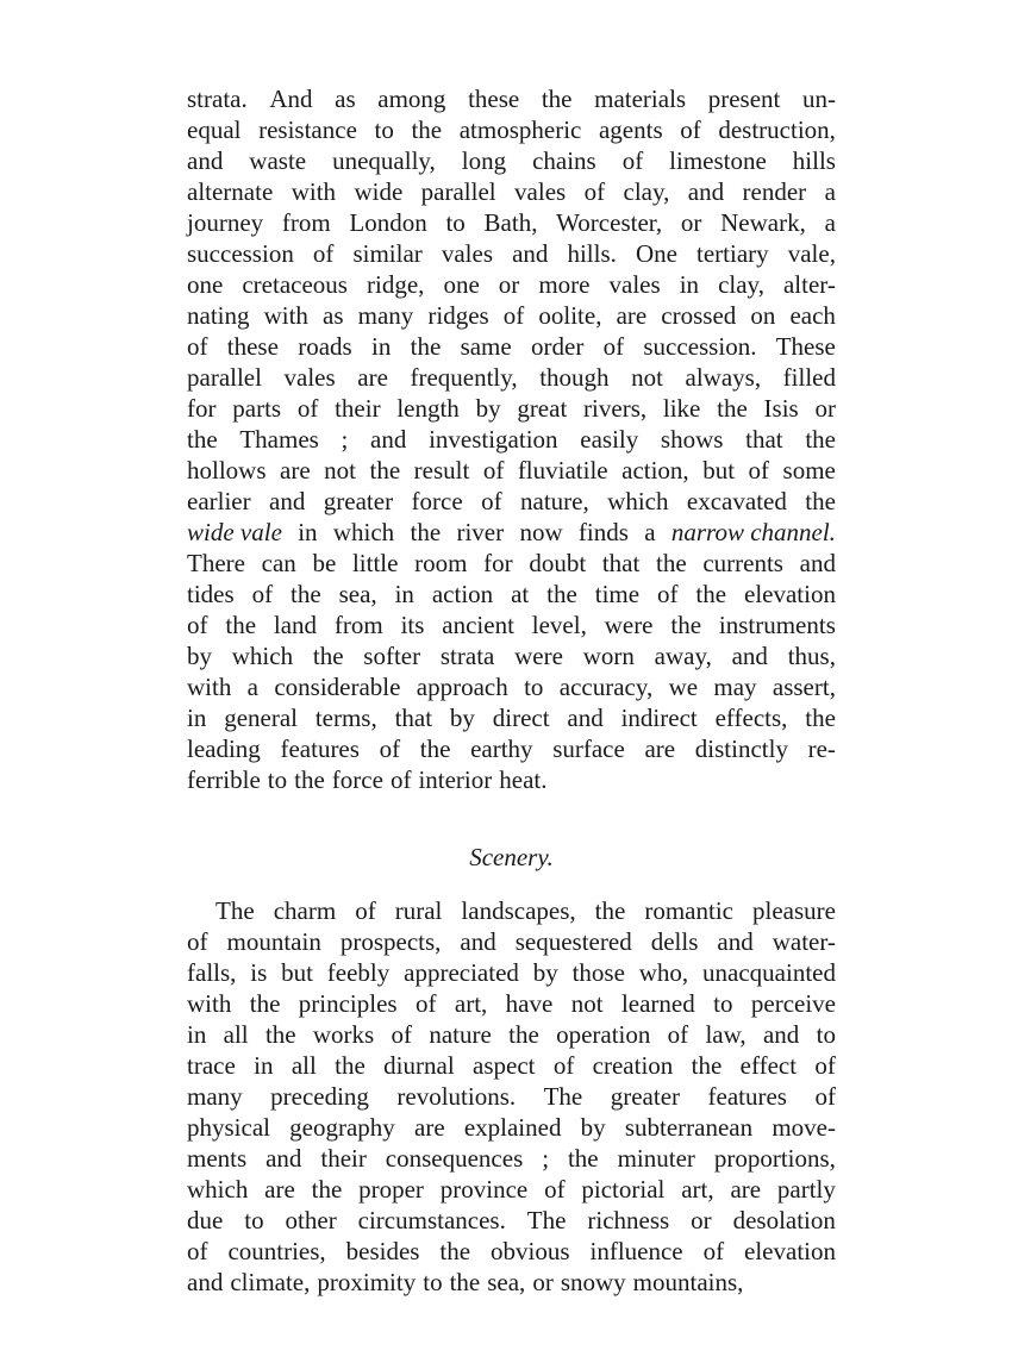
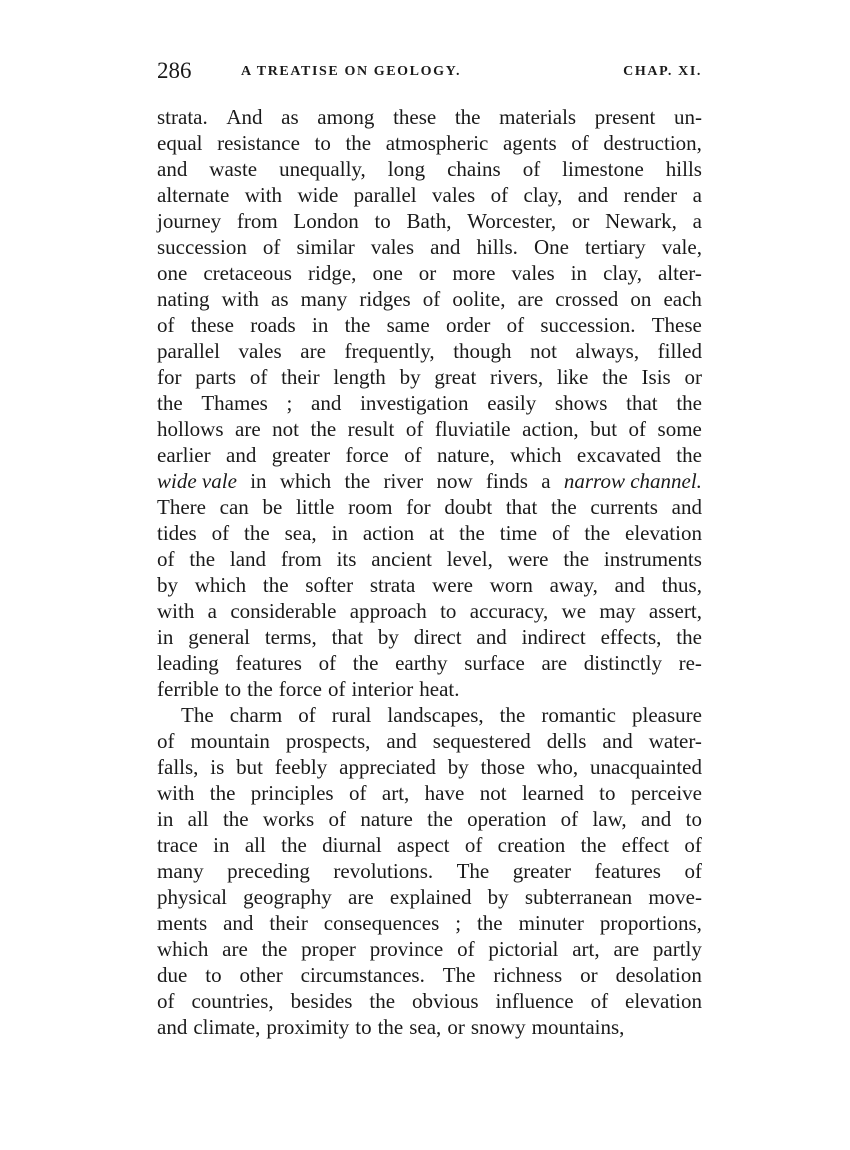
+ 286
+ A TREATISE ON GEOLOGY.
+ CHAP. XI.
  strata.
  And
  as
  among
  these
  the
  materials
  present
  un-
  equal
  resistance
  to
  the
  atmospheric
  agents
  of
  destruction,
  and
  waste
  unequally,
  long
  chains
  of
  limestone
  hills
  alternate
  with
  wide
  parallel
  vales
  of
  clay,
  and
  render
  a
  journey
  from
  London
  to
  Bath,
  Worcester,
  or
  Newark,
  a
  succession
  of
  similar
  vales
  and
  hills.
  One
  tertiary
  vale,
  one
  cretaceous
  ridge,
  one
  or
  more
  vales
  in
  clay,
  alter-
  nating
  with
  as
  many
  ridges
  of
  oolite,
  are
  crossed
  on
  each
  of
  these
  roads
  in
  the
  same
  order
  of
  succession.
  These
  parallel
  vales
  are
  frequently,
  though
  not
  always,
  filled
  for
  parts
  of
  their
  length
  by
  great
  rivers,
  like
  the
  Isis
  or
  the
  Thames
  ;
  and
  investigation
  easily
  shows
  that
  the
  hollows
  are
  not
  the
  result
  of
  fluviatile
  action,
  but
  of
  some
  earlier
  and
  greater
  force
  of
  nature,
  which
  excavated
  the
  wide vale
  in
  which
  the
  river
  now
  finds
  a
  narrow channel.
  There
  can
  be
  little
  room
  for
  doubt
  that
  the
  currents
  and
  tides
  of
  the
  sea,
  in
  action
  at
  the
  time
  of
  the
  elevation
  of
  the
  land
  from
  its
  ancient
  level,
  were
  the
  instruments
  by
  which
  the
  softer
  strata
  were
  worn
  away,
  and
  thus,
  with
  a
  considerable
  approach
  to
  accuracy,
  we
  may
  assert,
  in
  general
  terms,
  that
  by
  direct
  and
  indirect
  effects,
  the
  leading
  features
  of
  the
  earthy
  surface
  are
  distinctly
  re-
  ferrible
  to
  the
  force
  of
  interior
  heat.
- Scenery.
  The
  charm
  of
  rural
  landscapes,
  the
  romantic
  pleasure
  of
  mountain
  prospects,
  and
  sequestered
  dells
  and
  water-
  falls,
  is
  but
  feebly
  appreciated
  by
  those
  who,
  unacquainted
  with
  the
  principles
  of
  art,
  have
  not
  learned
  to
  perceive
  in
  all
  the
  works
  of
  nature
  the
  operation
  of
  law,
  and
  to
  trace
  in
  all
  the
  diurnal
  aspect
  of
  creation
  the
  effect
  of
  many
  preceding
  revolutions.
  The
  greater
  features
  of
  physical
  geography
  are
  explained
  by
  subterranean
  move-
  ments
  and
  their
  consequences
  ;
  the
  minuter
  proportions,
  which
  are
  the
  proper
  province
  of
  pictorial
  art,
  are
  partly
  due
  to
  other
  circumstances.
  The
  richness
  or
  desolation
  of
  countries,
  besides
  the
  obvious
  influence
  of
  elevation
  and
  climate,
  proximity
  to
  the
  sea,
  or
  snowy
  mountains,
